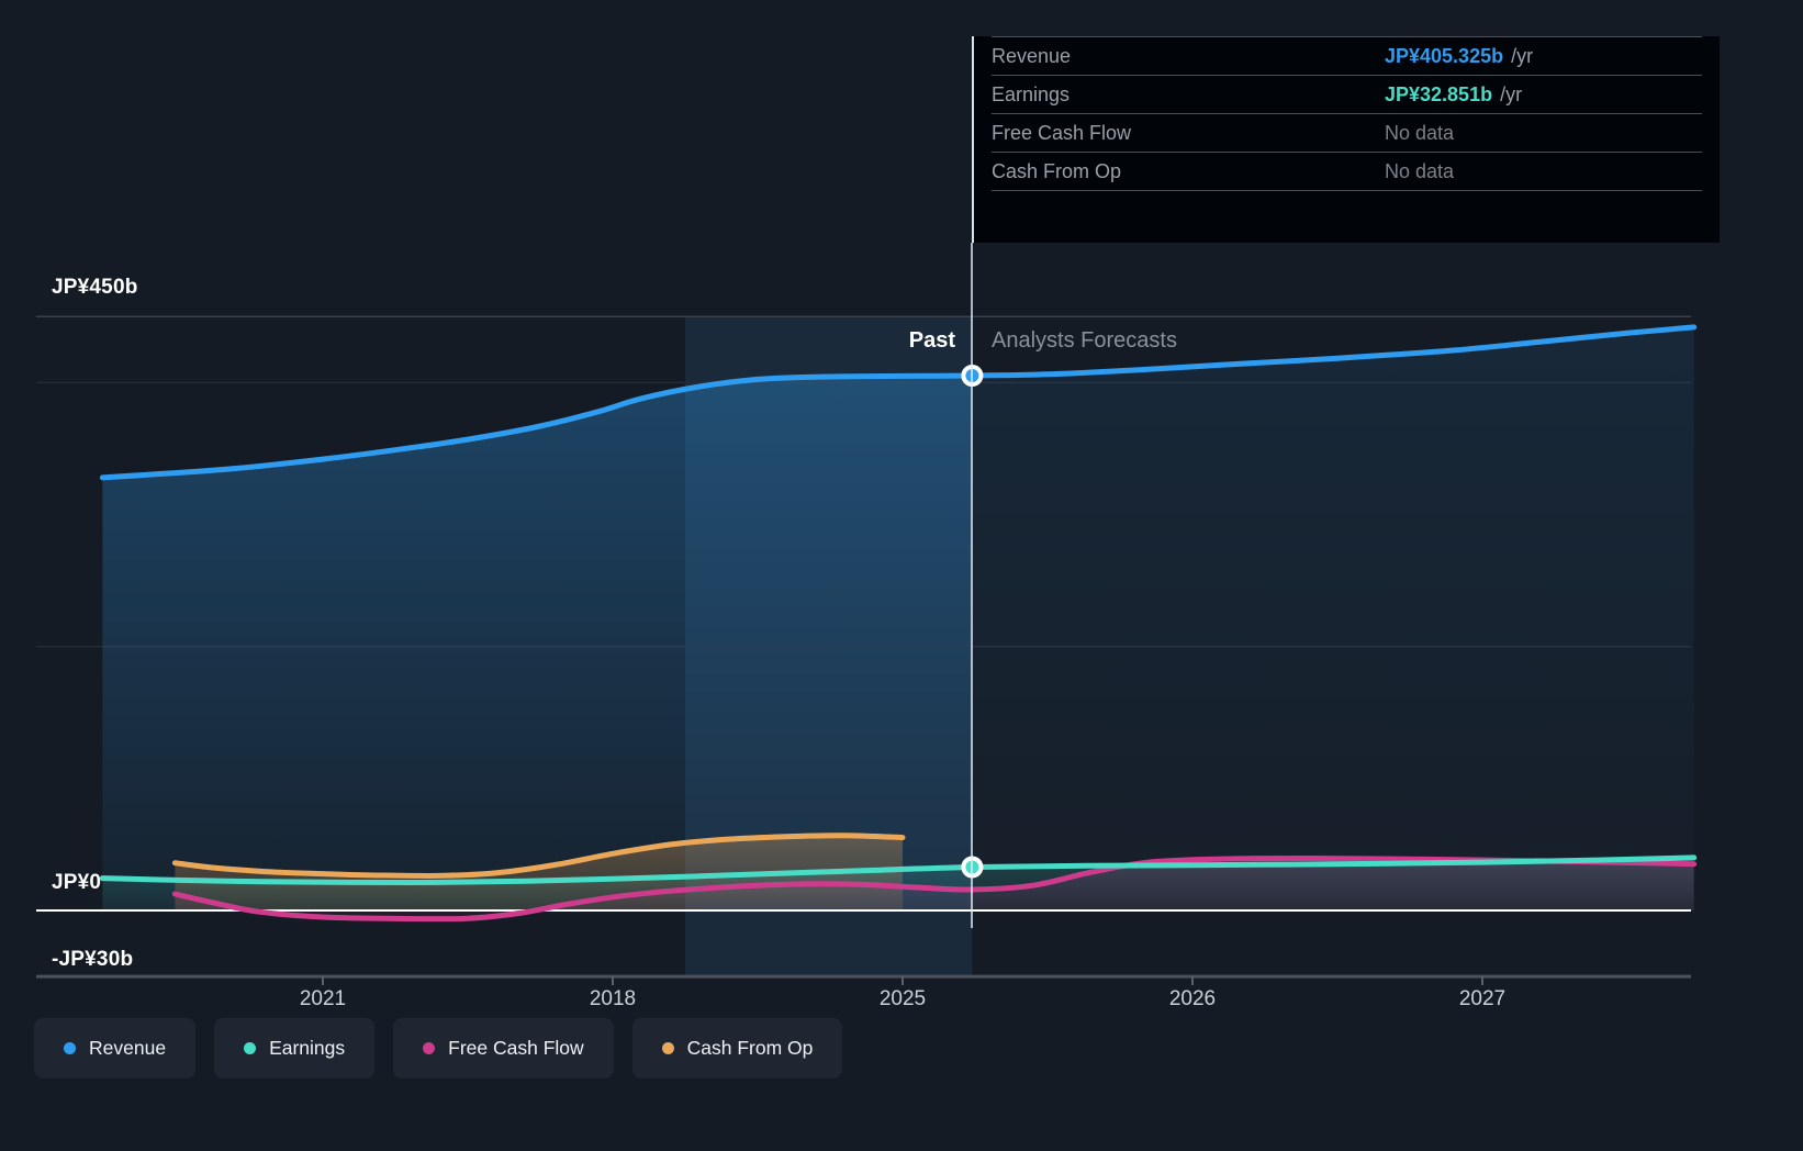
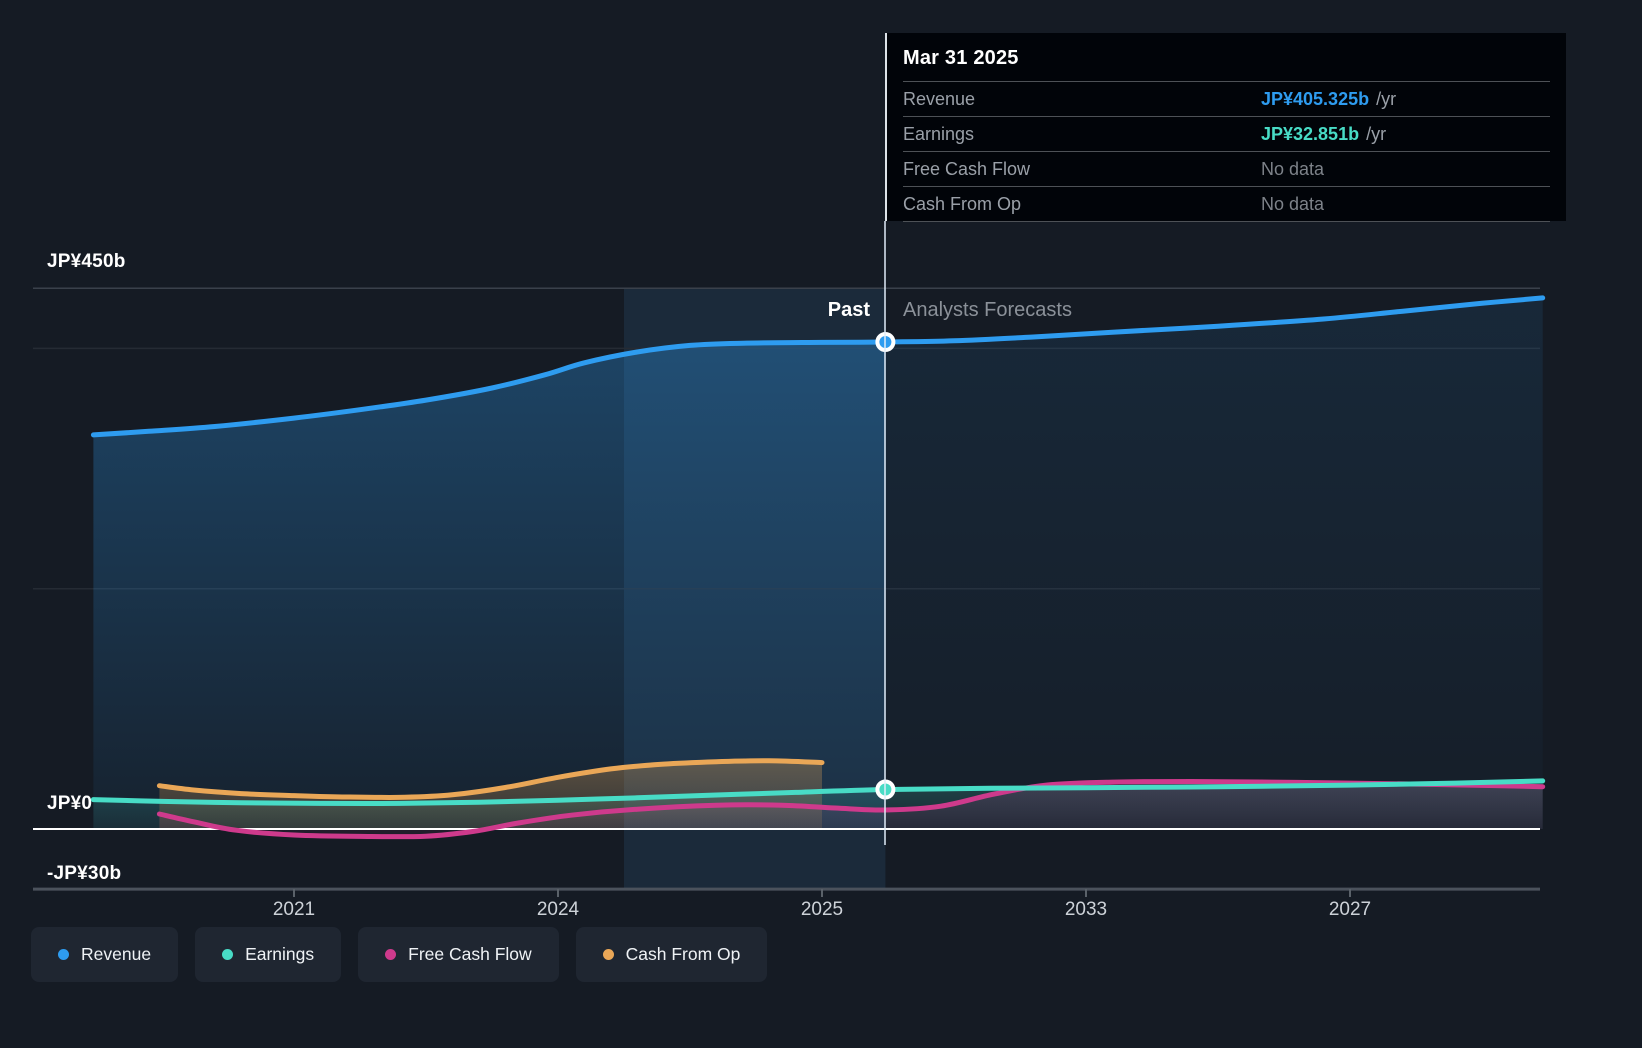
  JP¥450b
  JP¥0
  -JP¥30b
  2021
- 2018
+ 2024
  2025
- 2026
+ 2033
  2027
  Past
  Analysts Forecasts
+ Mar 31 2025
  Revenue
  JP¥405.325b
  /yr
  Earnings
  JP¥32.851b
  /yr
  Free Cash Flow
  No data
  Cash From Op
  No data
  Revenue
  Earnings
  Free Cash Flow
  Cash From Op
